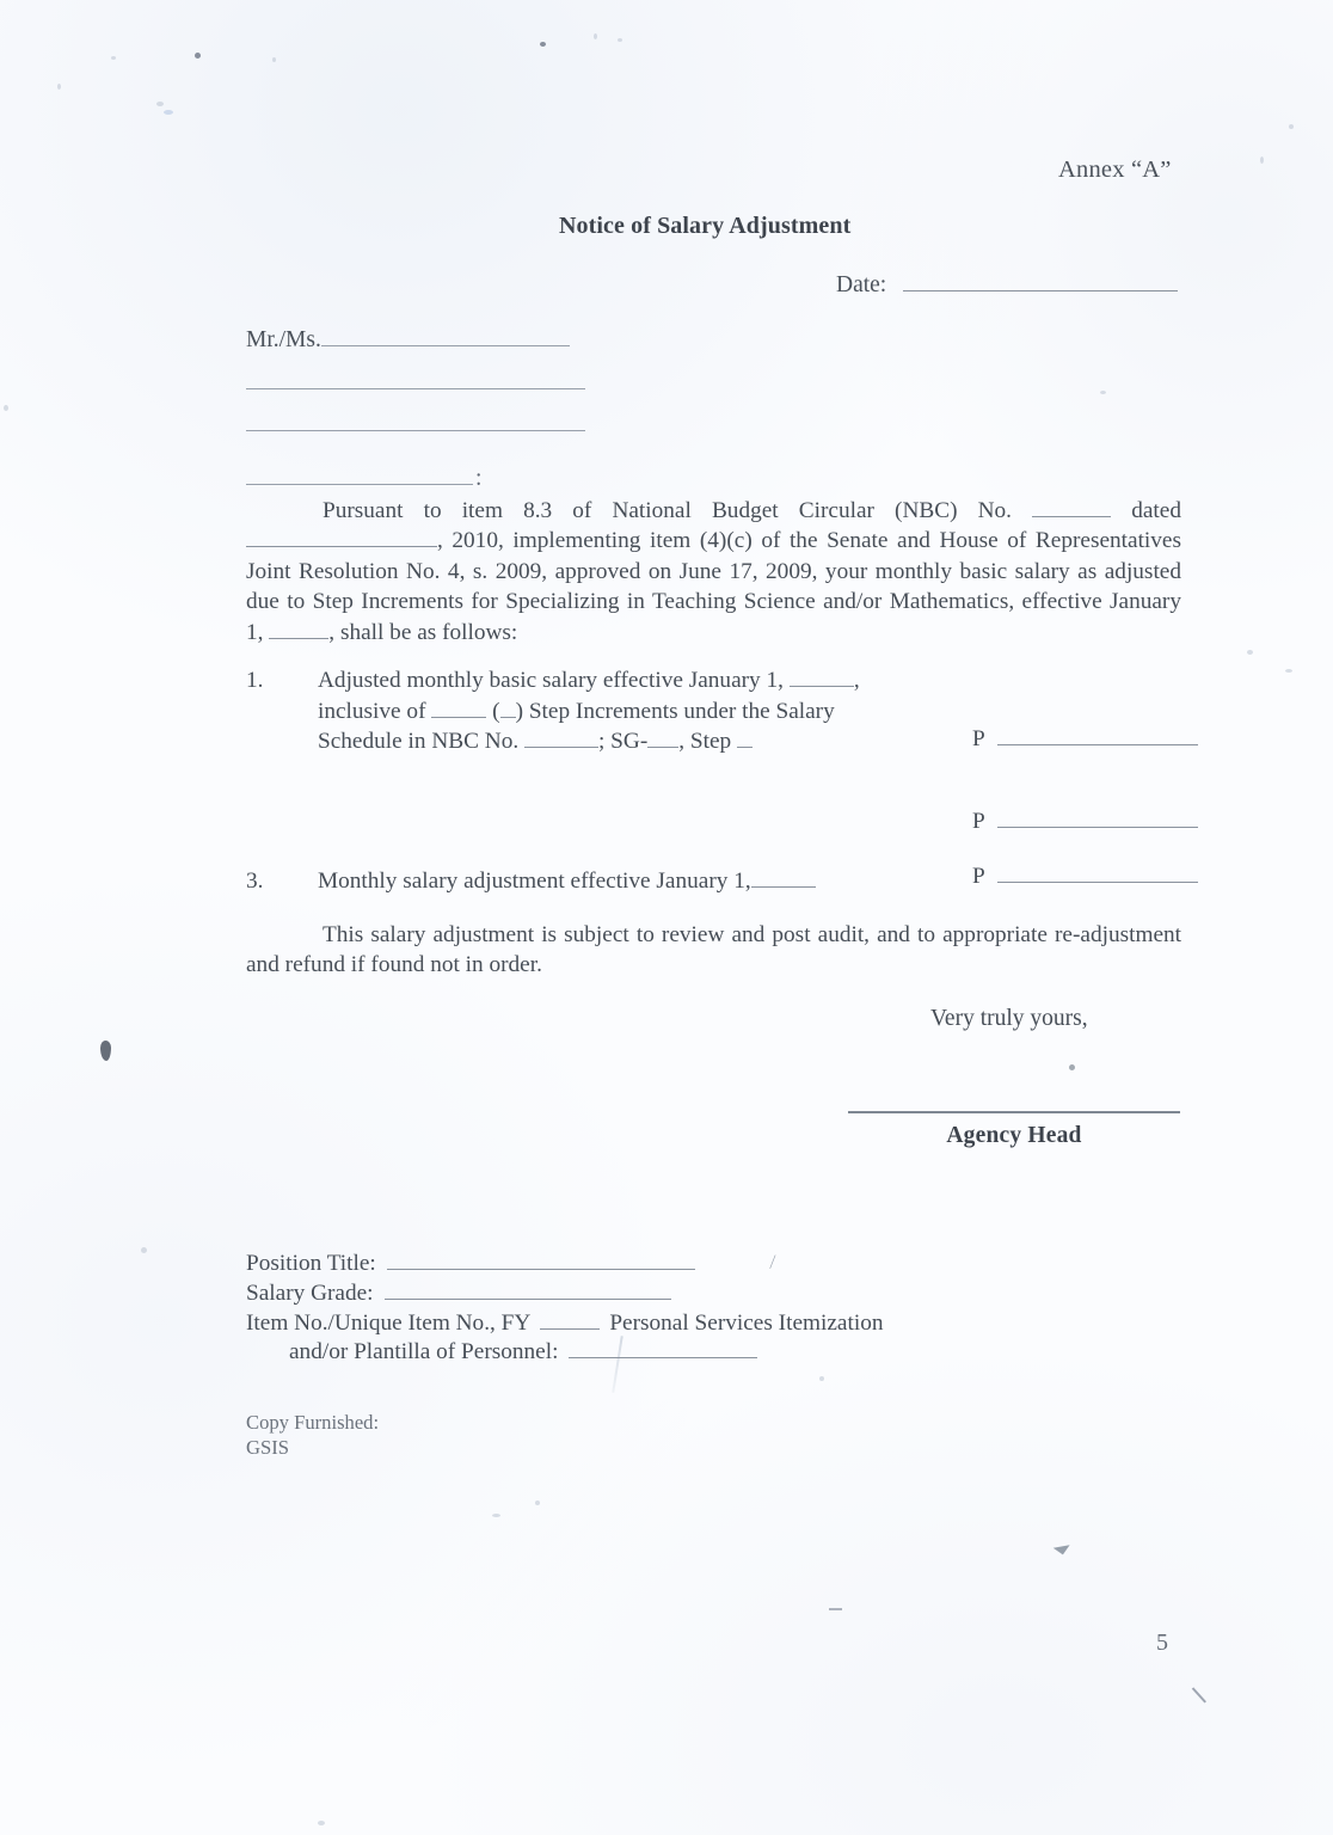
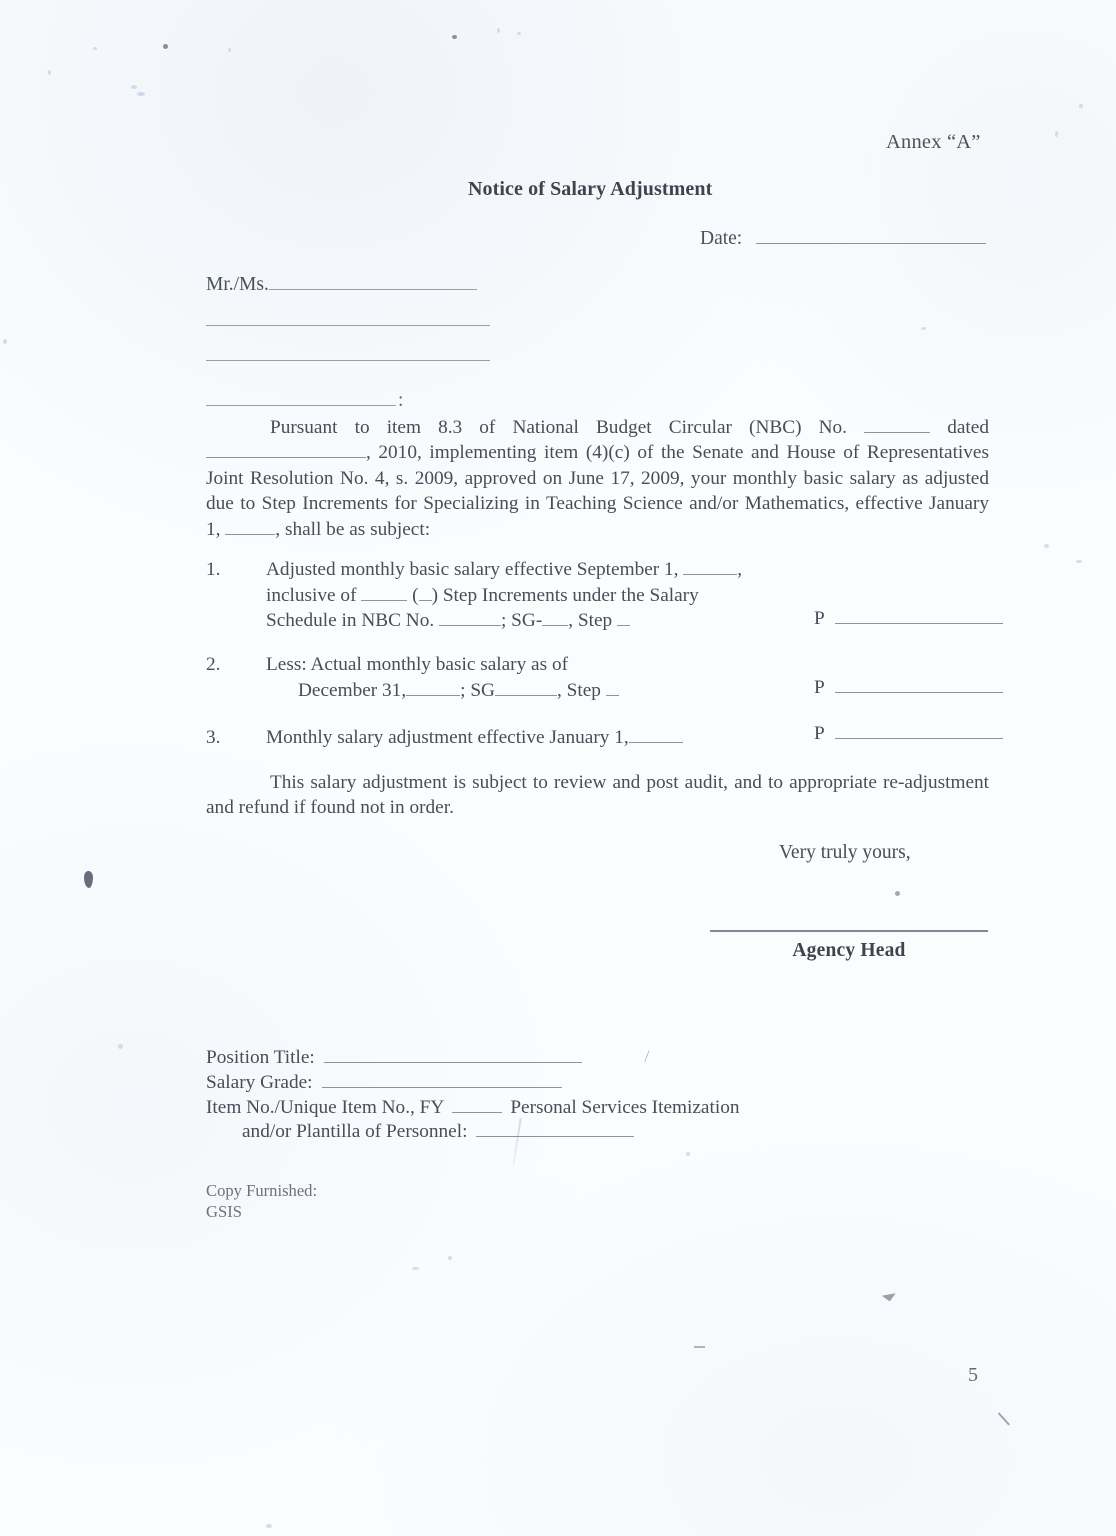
  Annex “A”
  Notice of Salary Adjustment
  Date:
  Mr./Ms.
  :
- Pursuant to item 8.3 of National Budget Circular (NBC) No. dated , 2010, implementing item (4)(c) of the Senate and House of Representatives Joint Resolution No. 4, s. 2009, approved on June 17, 2009, your monthly basic salary as adjusted due to Step Increments for Specializing in Teaching Science and/or Mathematics, effective January 1, , shall be as follows:
+ Pursuant to item 8.3 of National Budget Circular (NBC) No. dated , 2010, implementing item (4)(c) of the Senate and House of Representatives Joint Resolution No. 4, s. 2009, approved on June 17, 2009, your monthly basic salary as adjusted due to Step Increments for Specializing in Teaching Science and/or Mathematics, effective January 1, , shall be as subject:
  1.
- Adjusted monthly basic salary effective January 1, ,
+ Adjusted monthly basic salary effective September 1, ,
  inclusive of ( ) Step Increments under the Salary
  Schedule in NBC No. ; SG- , Step
+ 2.
+ Less: Actual monthly basic salary as of
+ December 31, ; SG , Step
  3.
  Monthly salary adjustment effective January 1,
  P
  P
  P
  This salary adjustment is subject to review and post audit, and to appropriate re-adjustment and refund if found not in order.
  Very truly yours,
  Agency Head
  Position Title:
  Salary Grade:
  Item No./Unique Item No., FY
  Personal Services Itemization
  and/or Plantilla of Personnel:
  Copy Furnished:
  GSIS
  5
